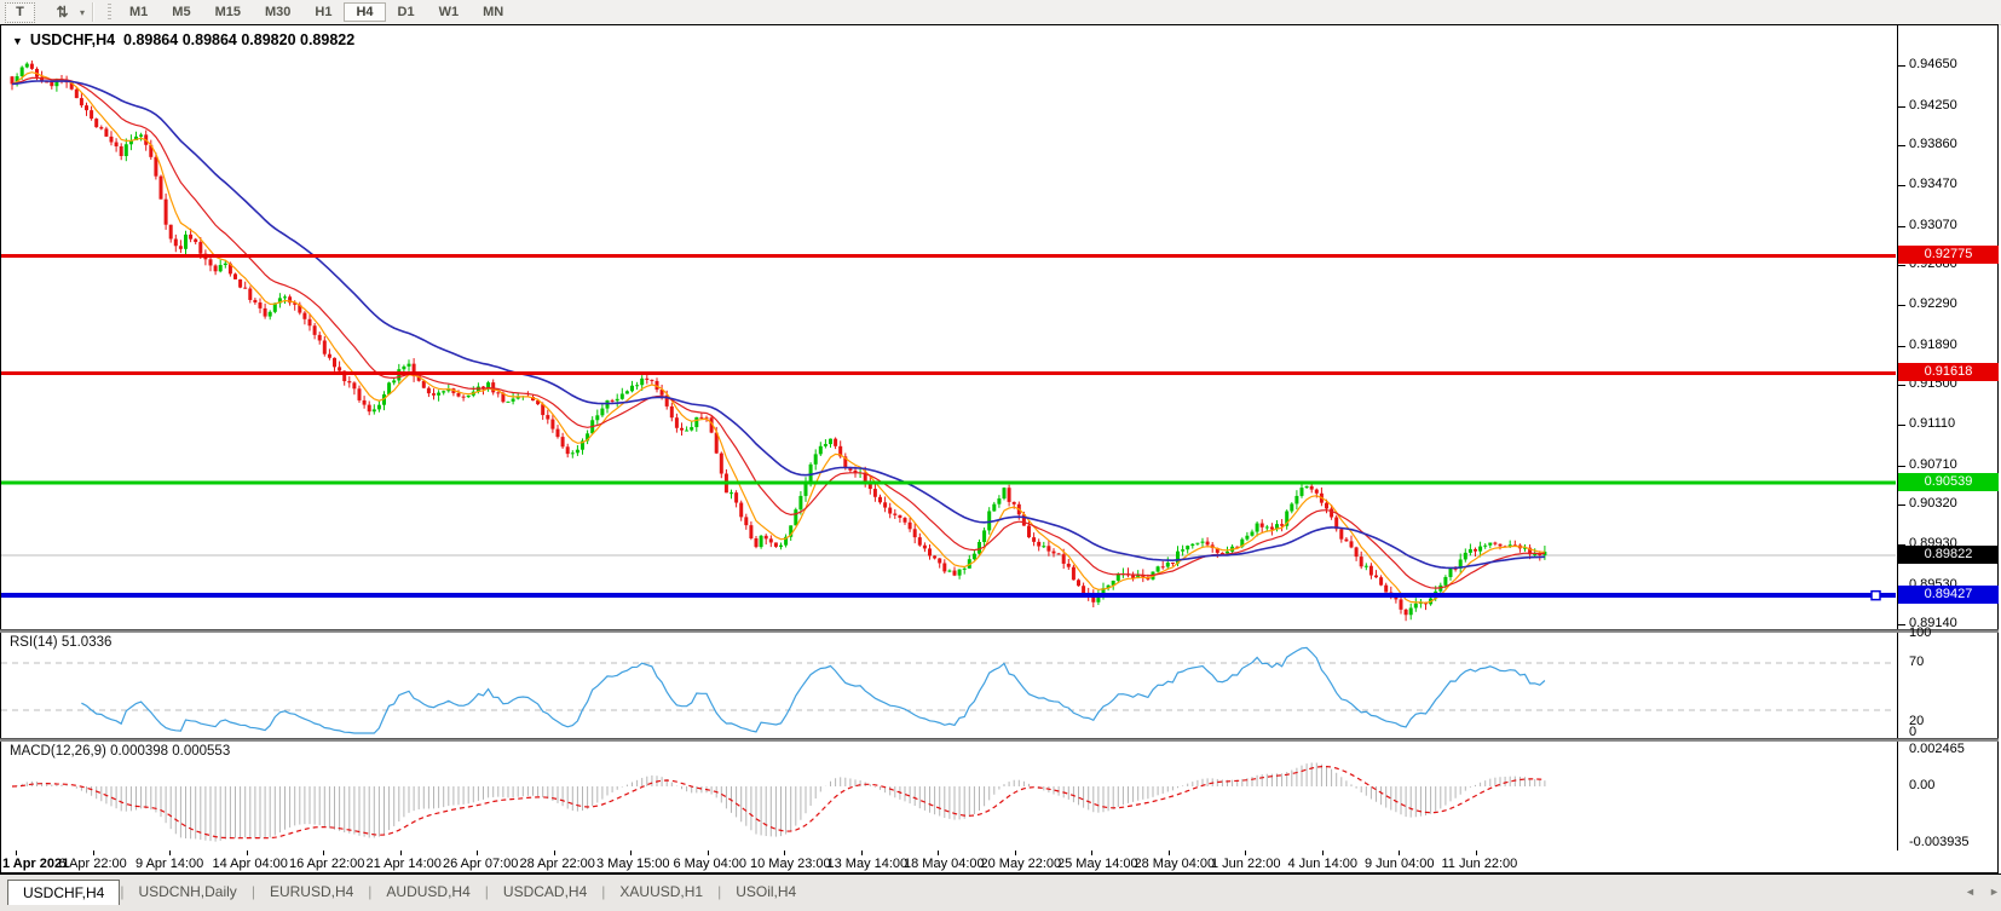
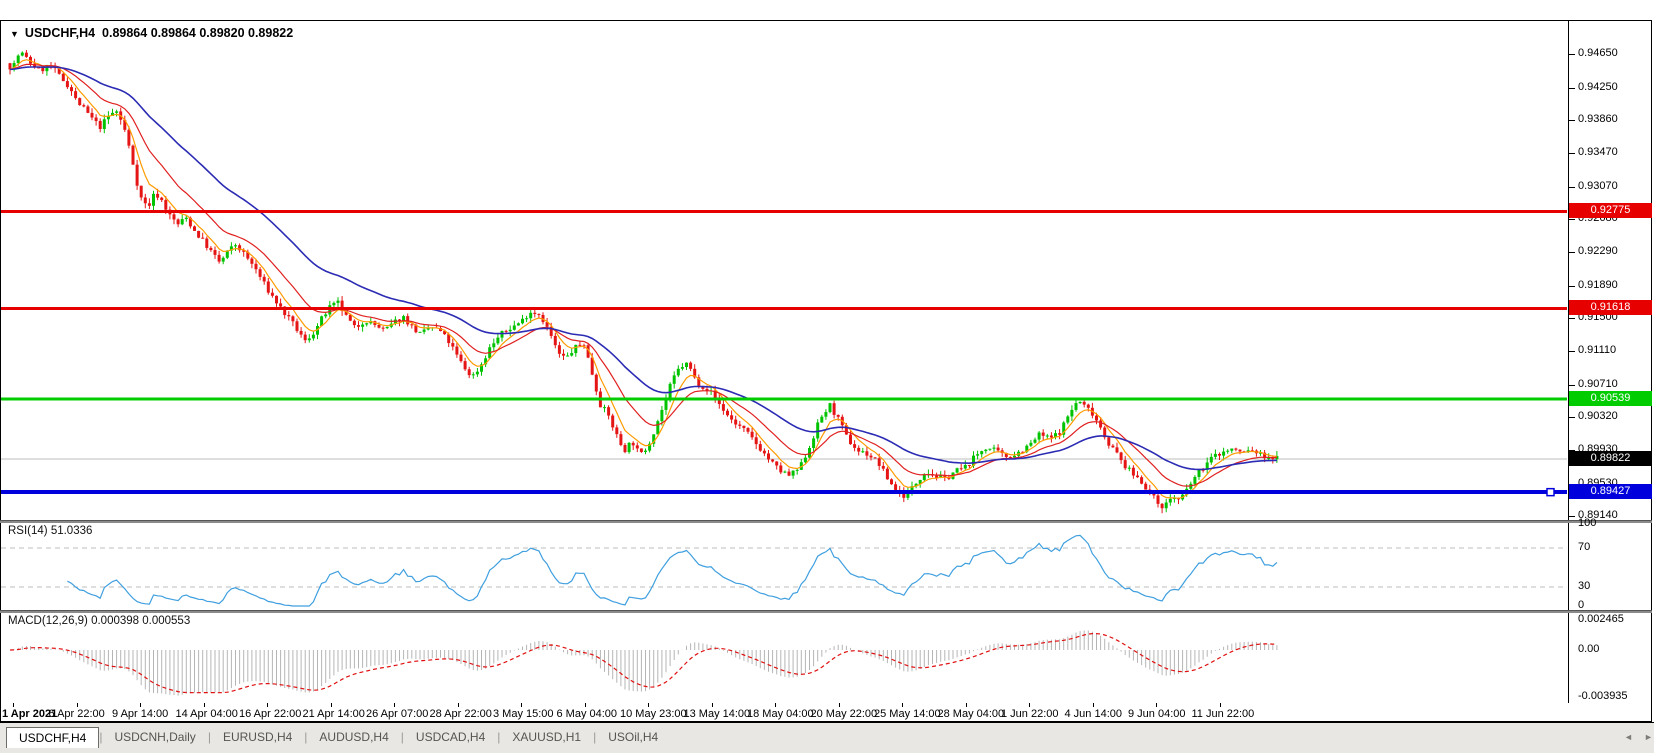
- T
- ⇅
- ▾
- M1
- M5
- M15
- M30
- H1
- H4
- D1
- W1
- MN
  ▼ USDCHF,H4 0.89864 0.89864 0.89820 0.89822
  RSI(14) 51.0336
  MACD(12,26,9) 0.000398 0.000553
  0.94650
  0.94250
  0.93860
  0.93470
  0.93070
  0.92290
  0.91890
  0.91500
  0.91110
  0.90710
  0.90320
  0.89930
  0.89530
  0.89140
  100
  70
- 20
+ 30
  0
  0.002465
  0.00
  -0.003935
  1 Apr 2021
  6 Apr 22:00
  9 Apr 14:00
  14 Apr 04:00
  16 Apr 22:00
  21 Apr 14:00
  26 Apr 07:00
  28 Apr 22:00
  3 May 15:00
  6 May 04:00
  10 May 23:00
  13 May 14:00
  18 May 04:00
  20 May 22:00
  25 May 14:00
  28 May 04:00
  1 Jun 22:00
  4 Jun 14:00
  9 Jun 04:00
  11 Jun 22:00
  0.92775
  0.91618
  0.90539
  0.89427
  0.89822
  USDCHF,H4
  |
  USDCNH,Daily
  |
  EURUSD,H4
  |
  AUDUSD,H4
  |
  USDCAD,H4
  |
  XAUUSD,H1
  |
  USOil,H4
  ◄
  ►
